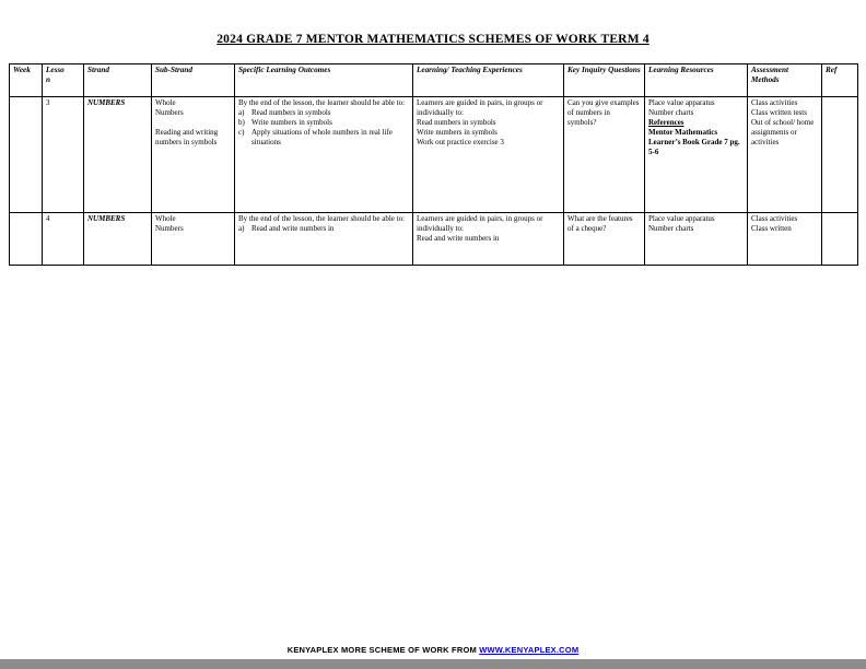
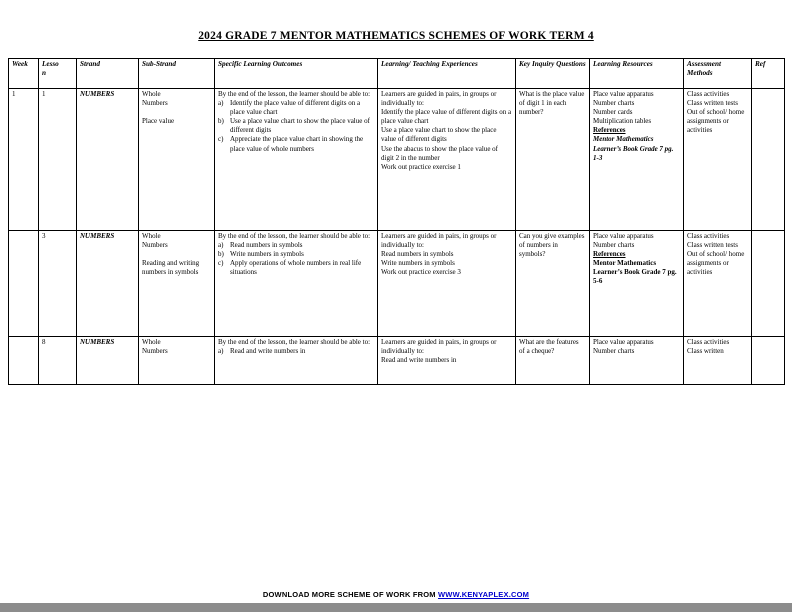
  2024 GRADE 7 MENTOR MATHEMATICS SCHEMES OF WORK TERM 4
  Week	Lesson	Strand	Sub-Strand	Specific Learning Outcomes	Learning/ Teaching Experiences	Key Inquiry Questions	Learning Resources	Assessment Methods	Ref
+ 1	1	NUMBERS	Whole Numbers Place value	By the end of the lesson, the learner should be able to: a) Identify the place value of different digits on a place value chart b) Use a place value chart to show the place value of different digits c) Appreciate the place value chart in showing the place value of whole numbers	Learners are guided in pairs, in groups or individually to: Identify the place value of different digits on a place value chart Use a place value chart to show the place value of different digits Use the abacus to show the place value of digit 2 in the number Work out practice exercise 1	What is the place value of digit 1 in each number?	Place value apparatus Number charts Number cards Multiplication tables References Mentor Mathematics Learner’s Book Grade 7 pg. 1-3	Class activities Class written tests Out of school/ home assignments or activities
- 	3	NUMBERS	Whole Numbers Reading and writing numbers in symbols	By the end of the lesson, the learner should be able to: a) Read numbers in symbols b) Write numbers in symbols c) Apply situations of whole numbers in real life situations	Learners are guided in pairs, in groups or individually to: Read numbers in symbols Write numbers in symbols Work out practice exercise 3	Can you give examples of numbers in symbols?	Place value apparatus Number charts References Mentor Mathematics Learner’s Book Grade 7 pg. 5-6	Class activities Class written tests Out of school/ home assignments or activities
+ 	3	NUMBERS	Whole Numbers Reading and writing numbers in symbols	By the end of the lesson, the learner should be able to: a) Read numbers in symbols b) Write numbers in symbols c) Apply operations of whole numbers in real life situations	Learners are guided in pairs, in groups or individually to: Read numbers in symbols Write numbers in symbols Work out practice exercise 3	Can you give examples of numbers in symbols?	Place value apparatus Number charts References Mentor Mathematics Learner’s Book Grade 7 pg. 5-6	Class activities Class written tests Out of school/ home assignments or activities
- 	4	NUMBERS	Whole Numbers	By the end of the lesson, the learner should be able to: a) Read and write numbers in	Learners are guided in pairs, in groups or individually to: Read and write numbers in	What are the features of a cheque?	Place value apparatus Number charts	Class activities Class written
+ 	8	NUMBERS	Whole Numbers	By the end of the lesson, the learner should be able to: a) Read and write numbers in	Learners are guided in pairs, in groups or individually to: Read and write numbers in	What are the features of a cheque?	Place value apparatus Number charts	Class activities Class written
- KENYAPLEX MORE SCHEME OF WORK FROM WWW.KENYAPLEX.COM
+ DOWNLOAD MORE SCHEME OF WORK FROM WWW.KENYAPLEX.COM
